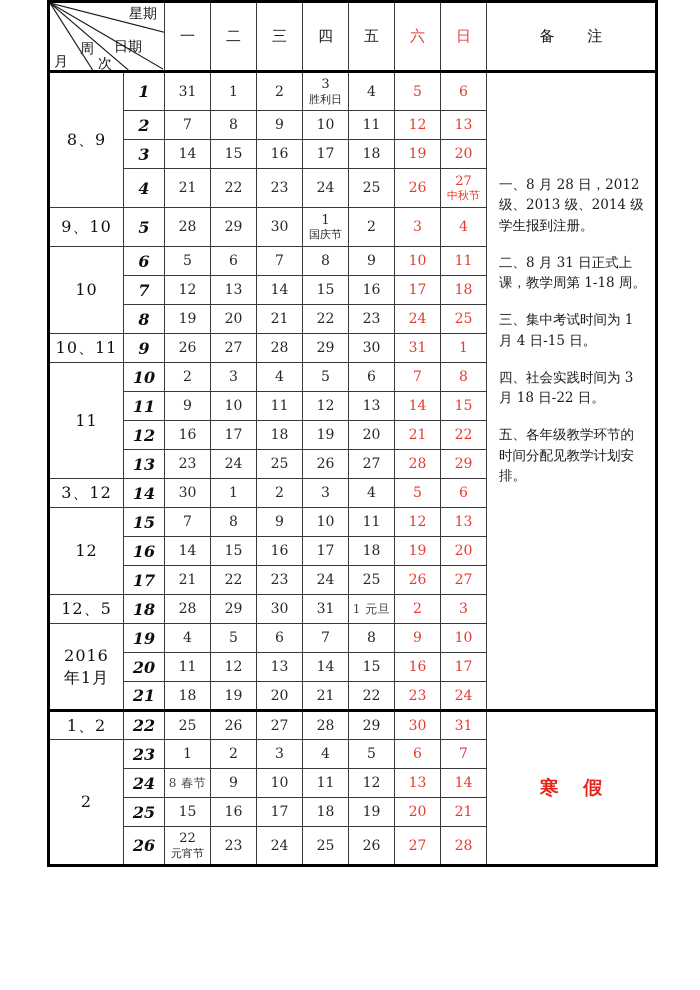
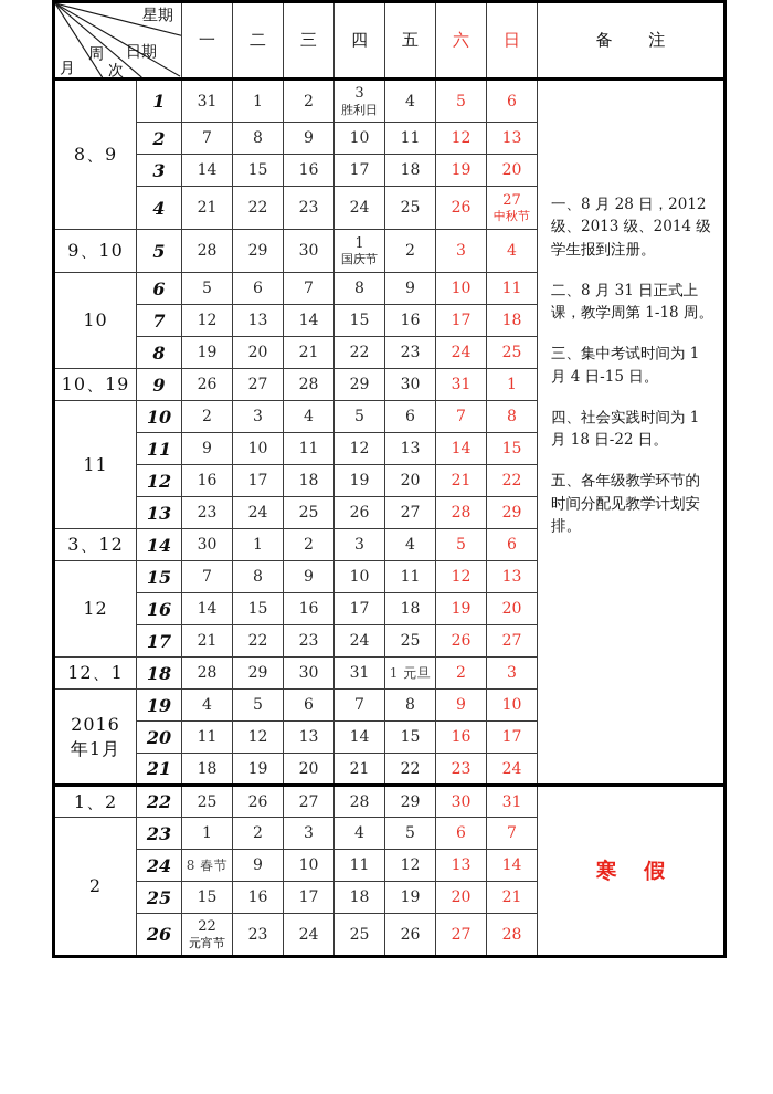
  星期 日期 周 次 月	一	二	三	四	五	六	日	备 注
- 8、9	1	31	1	2	3胜利日	4	5	6	一、8 月 28 日，2012 级、2013 级、2014 级学生报到注册。二、8 月 31 日正式上课，教学周第 1-18 周。三、集中考试时间为 1 月 4 日-15 日。四、社会实践时间为 3 月 18 日-22 日。五、各年级教学环节的时间分配见教学计划安排。
+ 8、9	1	31	1	2	3胜利日	4	5	6	一、8 月 28 日，2012 级、2013 级、2014 级学生报到注册。二、8 月 31 日正式上课，教学周第 1-18 周。三、集中考试时间为 1 月 4 日-15 日。四、社会实践时间为 1 月 18 日-22 日。五、各年级教学环节的时间分配见教学计划安排。
  2	7	8	9	10	11	12	13
  3	14	15	16	17	18	19	20
  4	21	22	23	24	25	26	27中秋节
  9、10	5	28	29	30	1国庆节	2	3	4
  10	6	5	6	7	8	9	10	11
  7	12	13	14	15	16	17	18
  8	19	20	21	22	23	24	25
- 10、11	9	26	27	28	29	30	31	1
+ 10、19	9	26	27	28	29	30	31	1
  11	10	2	3	4	5	6	7	8
  11	9	10	11	12	13	14	15
  12	16	17	18	19	20	21	22
  13	23	24	25	26	27	28	29
  3、12	14	30	1	2	3	4	5	6
  12	15	7	8	9	10	11	12	13
  16	14	15	16	17	18	19	20
  17	21	22	23	24	25	26	27
- 12、5	18	28	29	30	31	1 元旦	2	3
+ 12、1	18	28	29	30	31	1 元旦	2	3
  2016 年1月	19	4	5	6	7	8	9	10
  20	11	12	13	14	15	16	17
  21	18	19	20	21	22	23	24
  1、2	22	25	26	27	28	29	30	31	寒 假
  2	23	1	2	3	4	5	6	7
  24	8 春节	9	10	11	12	13	14
  25	15	16	17	18	19	20	21
  26	22元宵节	23	24	25	26	27	28
